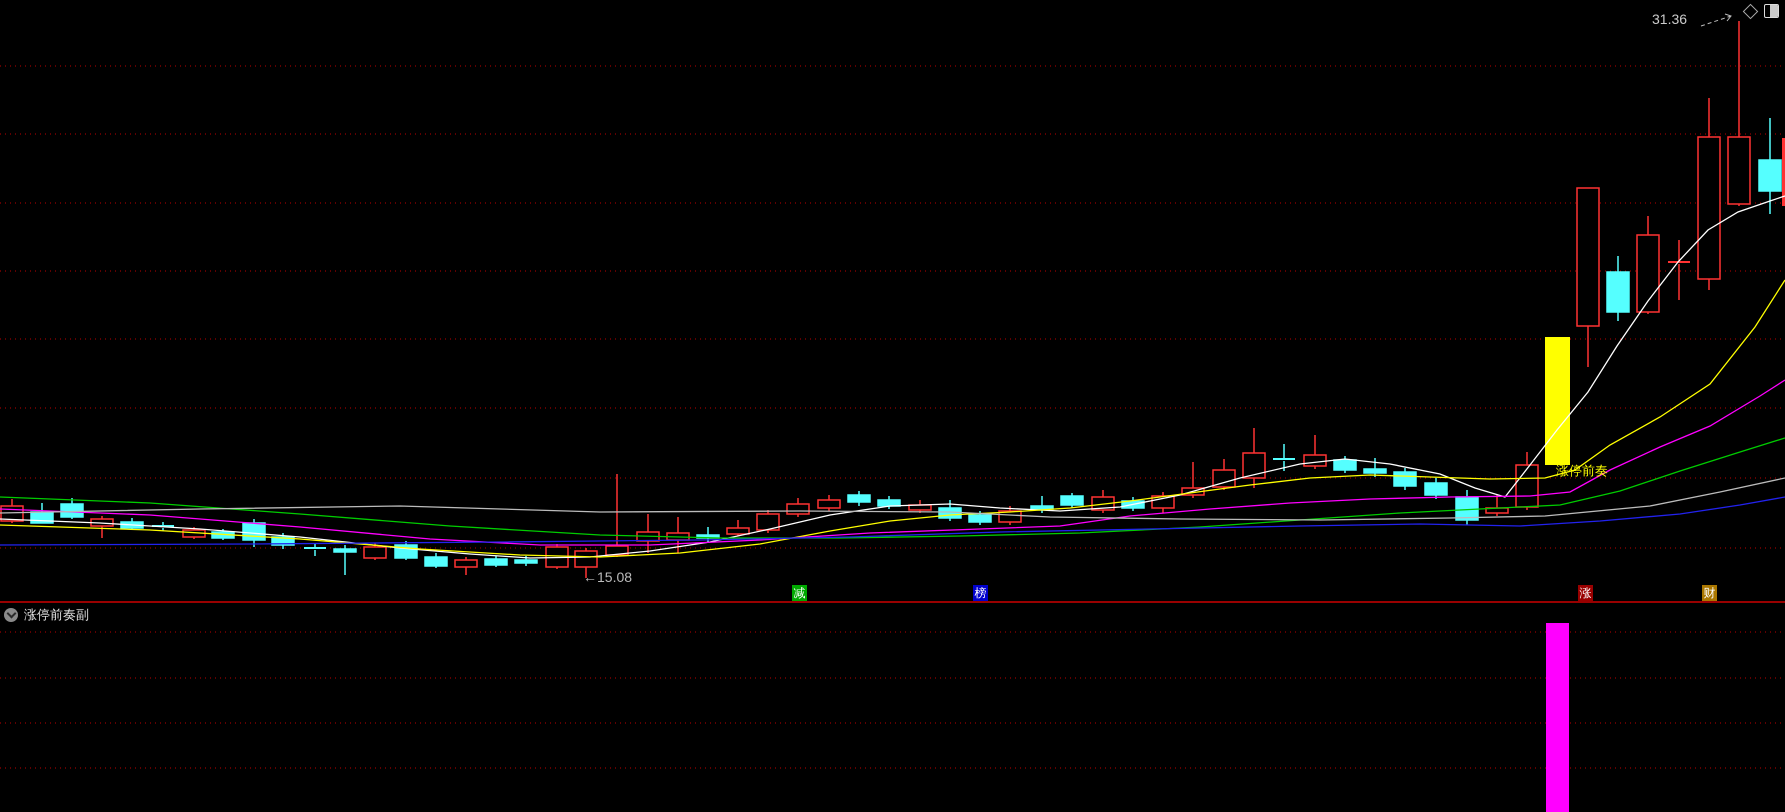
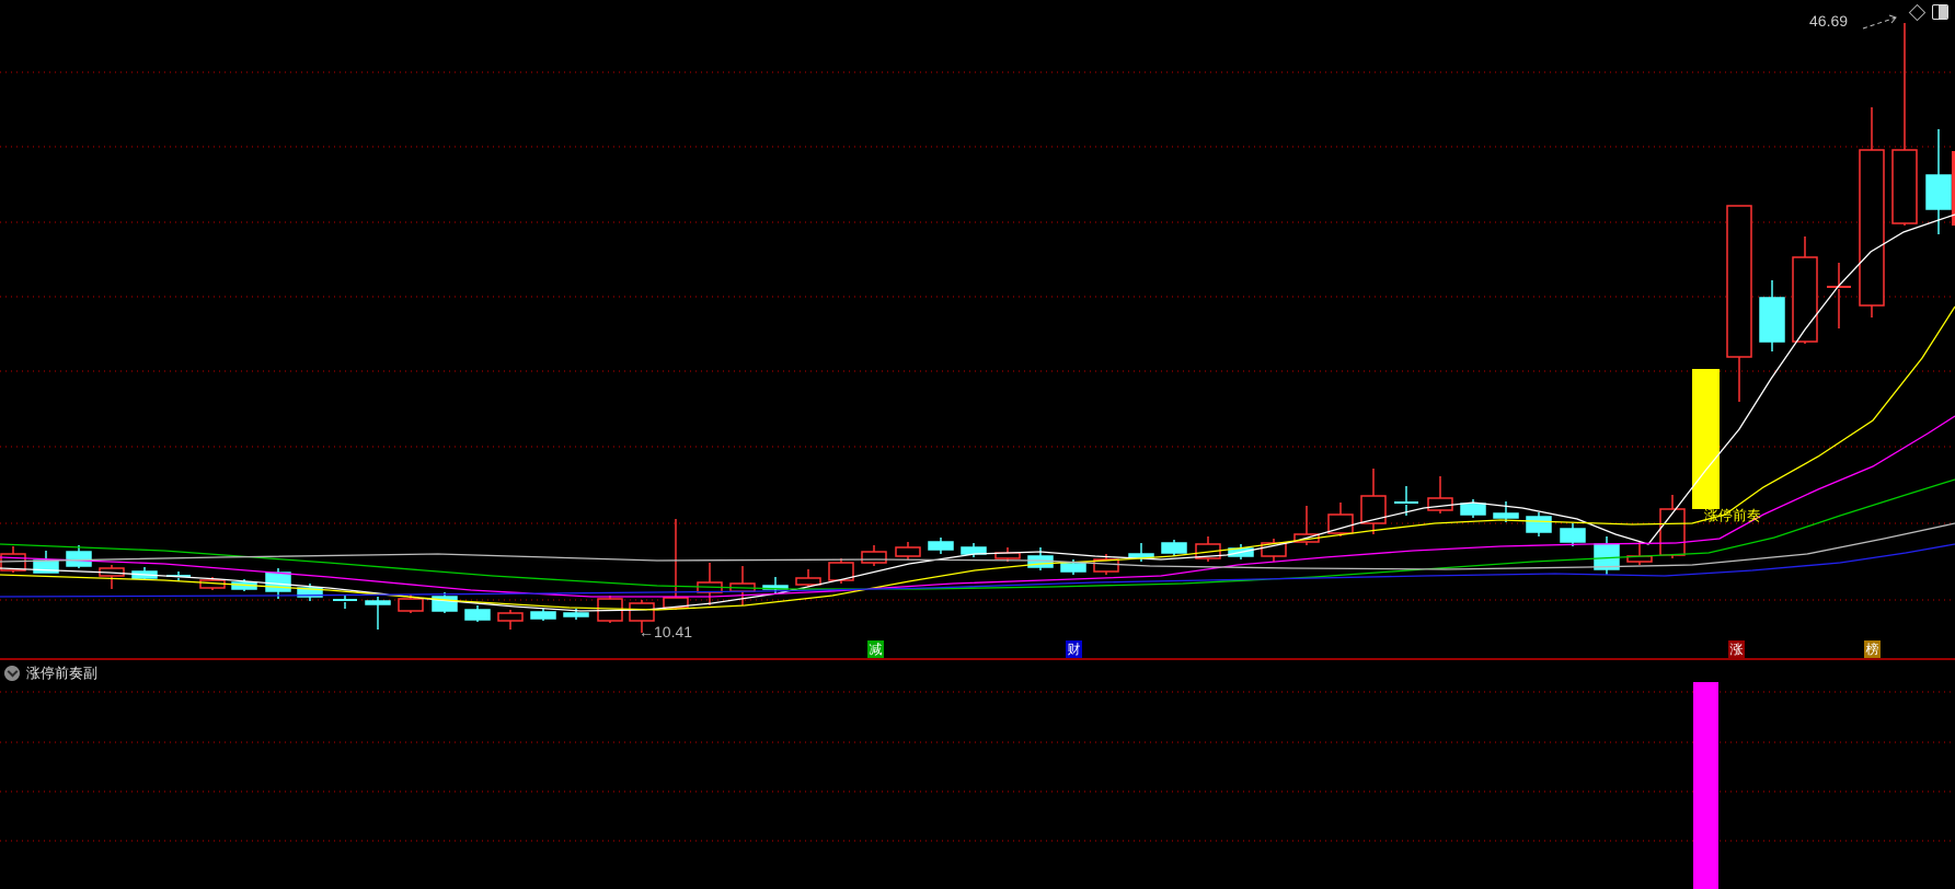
- 31.36
+ 46.69
- ←15.08
+ ←10.41
  涨停前奏
  减
- 榜
+ 财
  涨
- 财
+ 榜
  涨停前奏副
